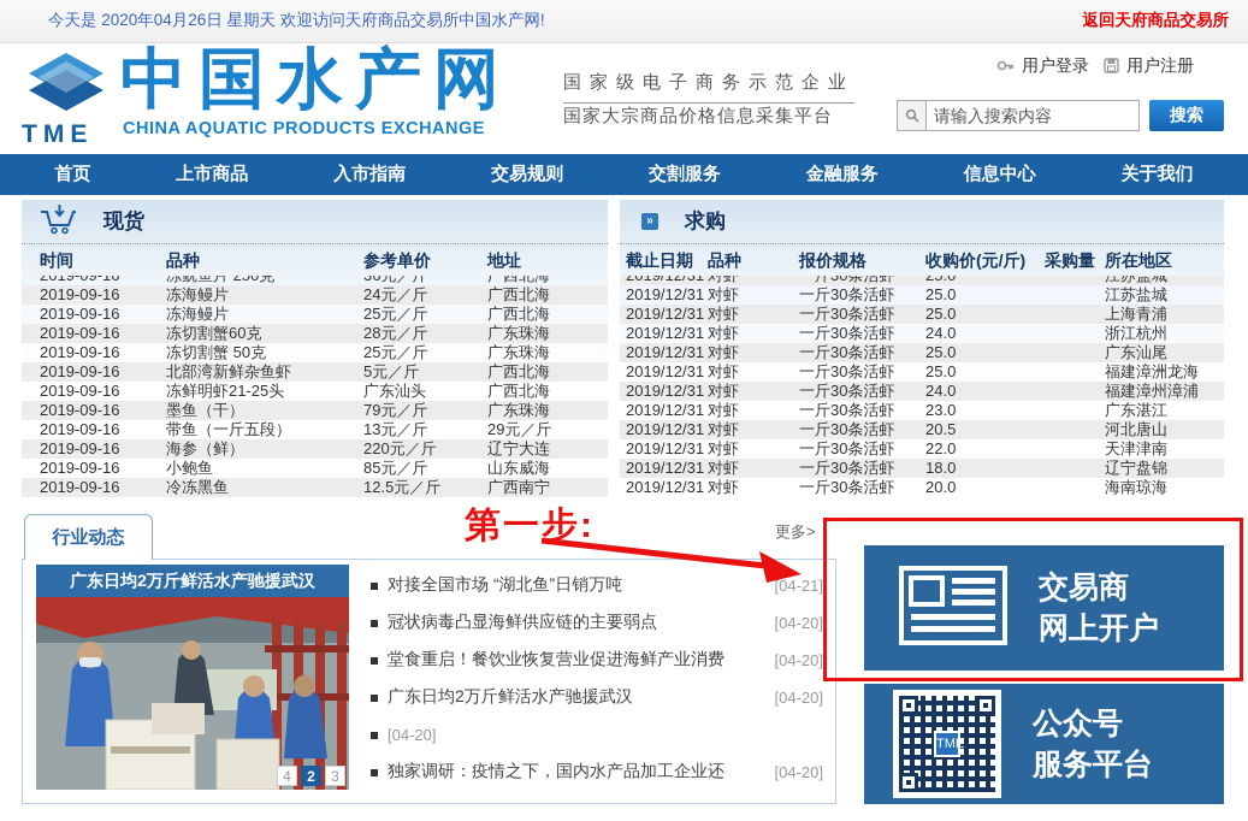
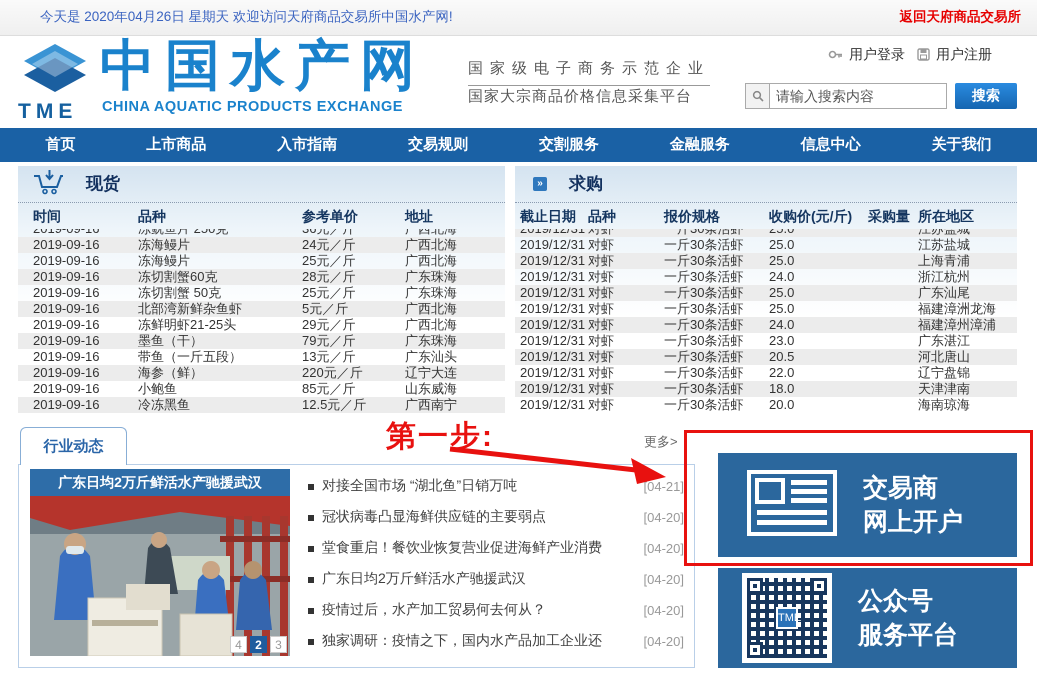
  今天是 2020年04月26日 星期天 欢迎访问天府商品交易所中国水产网!
  返回天府商品交易所
  TME
  中国水产网
  CHINA AQUATIC PRODUCTS EXCHANGE
  国家级电子商务示范企业
  国家大宗商品价格信息采集平台
  用户登录
  用户注册
  请输入搜索内容
  搜索
  首页
  上市商品
  入市指南
  交易规则
  交割服务
  金融服务
  信息中心
  关于我们
  现货
  时间
  品种
  参考单价
  地址
  2019-09-16
  冻鱿鱼片 250克
  36元／斤
  广西北海
  2019-09-16
  冻海鳗片
  24元／斤
  广西北海
  2019-09-16
  冻海鳗片
  25元／斤
  广西北海
  2019-09-16
  冻切割蟹60克
  28元／斤
  广东珠海
  2019-09-16
  冻切割蟹 50克
  25元／斤
  广东珠海
  2019-09-16
  北部湾新鲜杂鱼虾
  5元／斤
  广西北海
  2019-09-16
  冻鲜明虾21-25头
- 广东汕头
+ 29元／斤
  广西北海
  2019-09-16
  墨鱼（干）
  79元／斤
  广东珠海
  2019-09-16
  带鱼（一斤五段）
  13元／斤
- 29元／斤
+ 广东汕头
  2019-09-16
  海参（鲜）
  220元／斤
  辽宁大连
  2019-09-16
  小鲍鱼
  85元／斤
  山东威海
  2019-09-16
  冷冻黑鱼
  12.5元／斤
  广西南宁
  »
  求购
  截止日期
  品种
  报价规格
  收购价(元/斤)
  采购量
  所在地区
  2019/12/31
  对虾
  一斤30条活虾
  25.0
  江苏盐城
  2019/12/31
  对虾
  一斤30条活虾
  25.0
  江苏盐城
  2019/12/31
  对虾
  一斤30条活虾
  25.0
  上海青浦
  2019/12/31
  对虾
  一斤30条活虾
  24.0
  浙江杭州
  2019/12/31
  对虾
  一斤30条活虾
  25.0
  广东汕尾
  2019/12/31
  对虾
  一斤30条活虾
  25.0
  福建漳洲龙海
  2019/12/31
  对虾
  一斤30条活虾
  24.0
  福建漳州漳浦
  2019/12/31
  对虾
  一斤30条活虾
  23.0
  广东湛江
  2019/12/31
  对虾
  一斤30条活虾
  20.5
  河北唐山
  2019/12/31
  对虾
  一斤30条活虾
  22.0
- 天津津南
+ 辽宁盘锦
  2019/12/31
  对虾
  一斤30条活虾
  18.0
- 辽宁盘锦
+ 天津津南
  2019/12/31
  对虾
  一斤30条活虾
  20.0
  海南琼海
  行业动态
  更多>
  广东日均2万斤鲜活水产驰援武汉
  4
  2
  3
  对接全国市场 “湖北鱼”日销万吨
  [04-21]
  冠状病毒凸显海鲜供应链的主要弱点
  [04-20]
  堂食重启！餐饮业恢复营业促进海鲜产业消费
  [04-20]
  广东日均2万斤鲜活水产驰援武汉
  [04-20]
+ 疫情过后，水产加工贸易何去何从？
  [04-20]
  独家调研：疫情之下，国内水产品加工企业还
  [04-20]
  交易商
  网上开户
  公众号
  服务平台
  第一步:
